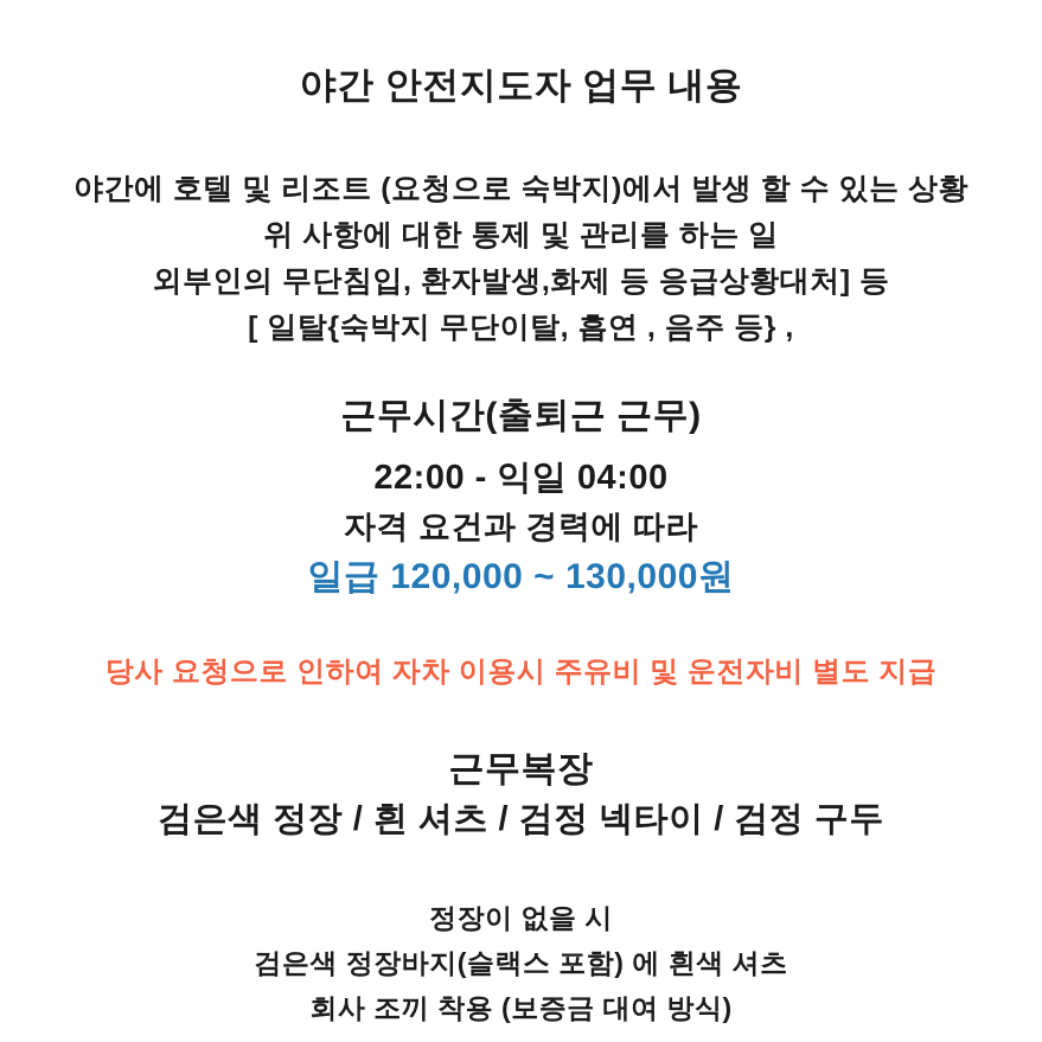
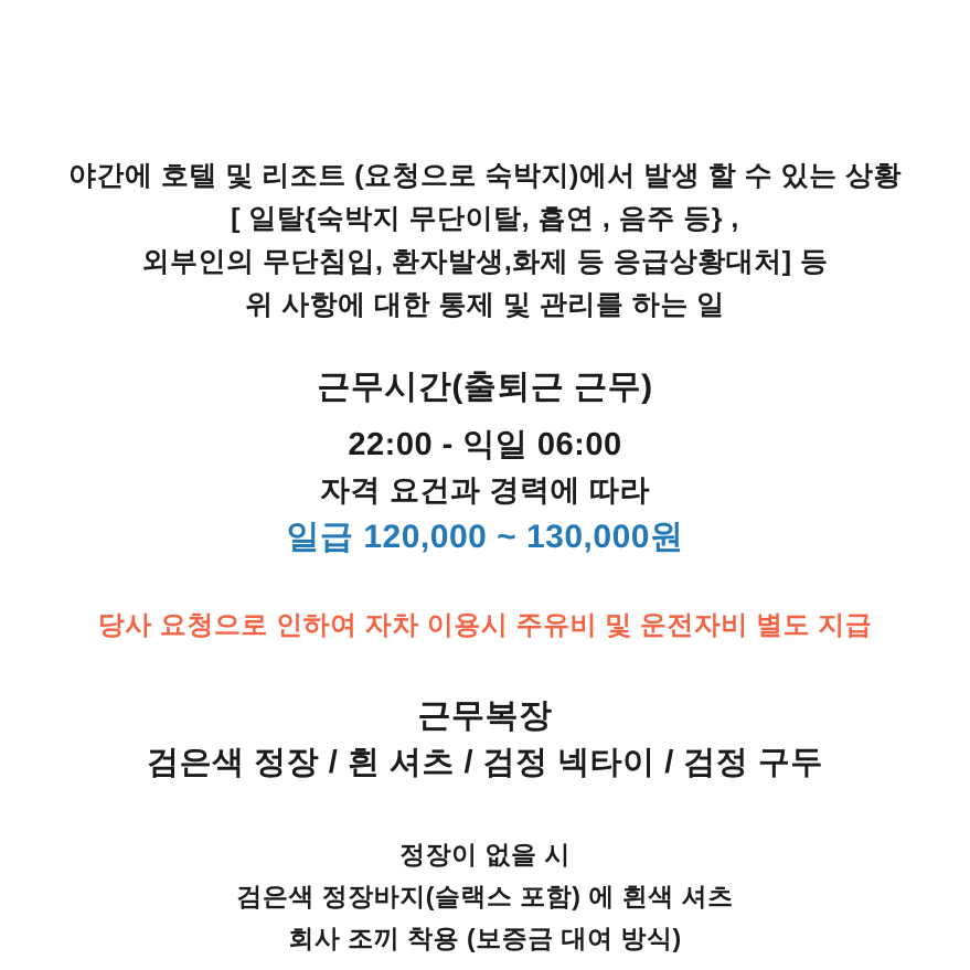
- 야간 안전지도자 업무 내용
  야간에 호텔 및 리조트 (요청으로 숙박지)에서 발생 할 수 있는 상황
- 위 사항에 대한 통제 및 관리를 하는 일
+ [ 일탈{숙박지 무단이탈, 흡연 , 음주 등} ,
  외부인의 무단침입, 환자발생,화제 등 응급상황대처] 등
- [ 일탈{숙박지 무단이탈, 흡연 , 음주 등} ,
+ 위 사항에 대한 통제 및 관리를 하는 일
  근무시간(출퇴근 근무)
- 22:00 - 익일 04:00
+ 22:00 - 익일 06:00
  자격 요건과 경력에 따라
  일급 120,000 ~ 130,000원
  당사 요청으로 인하여 자차 이용시 주유비 및 운전자비 별도 지급
  근무복장
  검은색 정장 / 흰 셔츠 / 검정 넥타이 / 검정 구두
  정장이 없을 시
  검은색 정장바지(슬랙스 포함) 에 흰색 셔츠
  회사 조끼 착용 (보증금 대여 방식)
